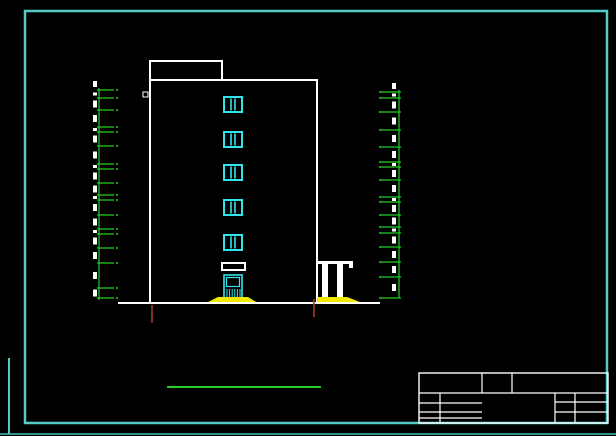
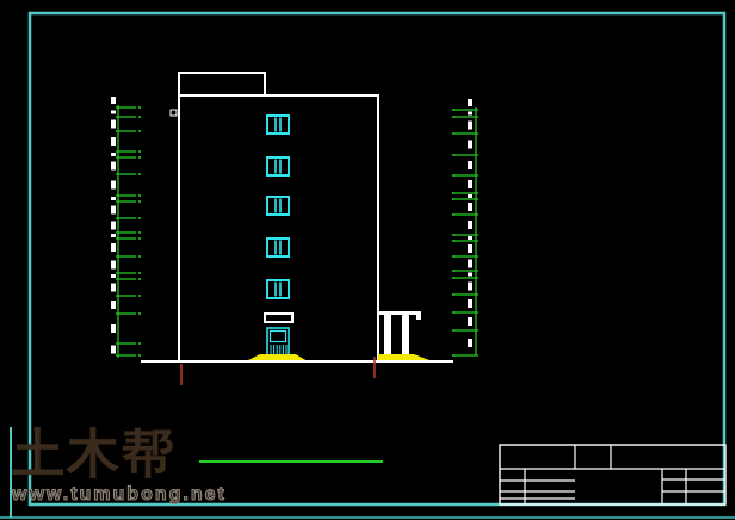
+ 土木帮
+ www.tumubong.net
